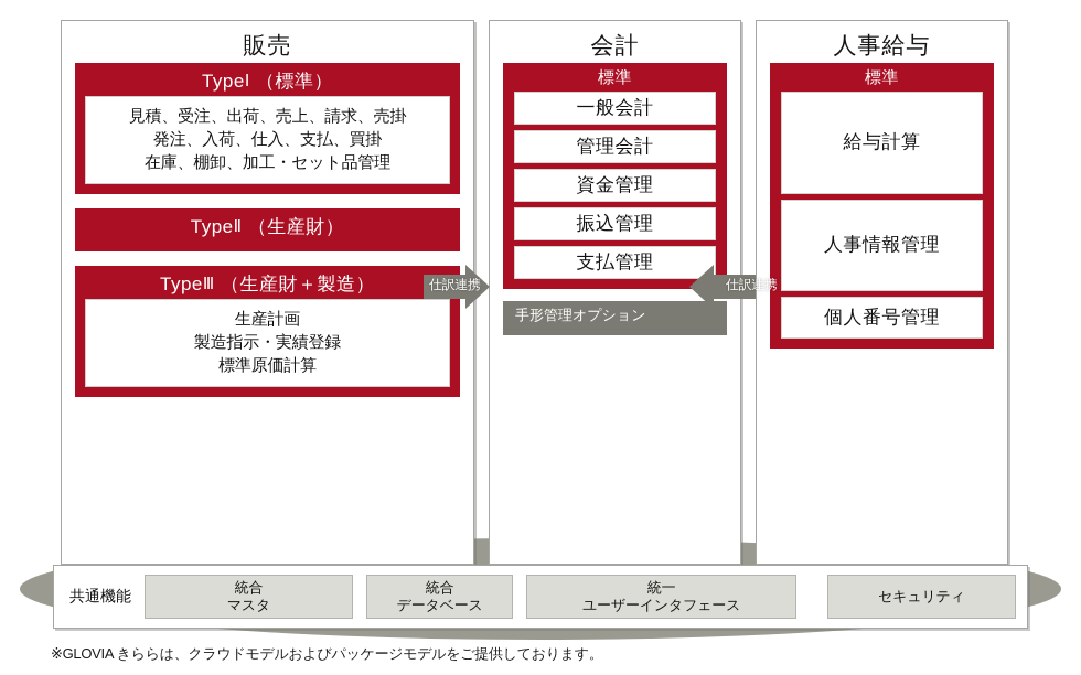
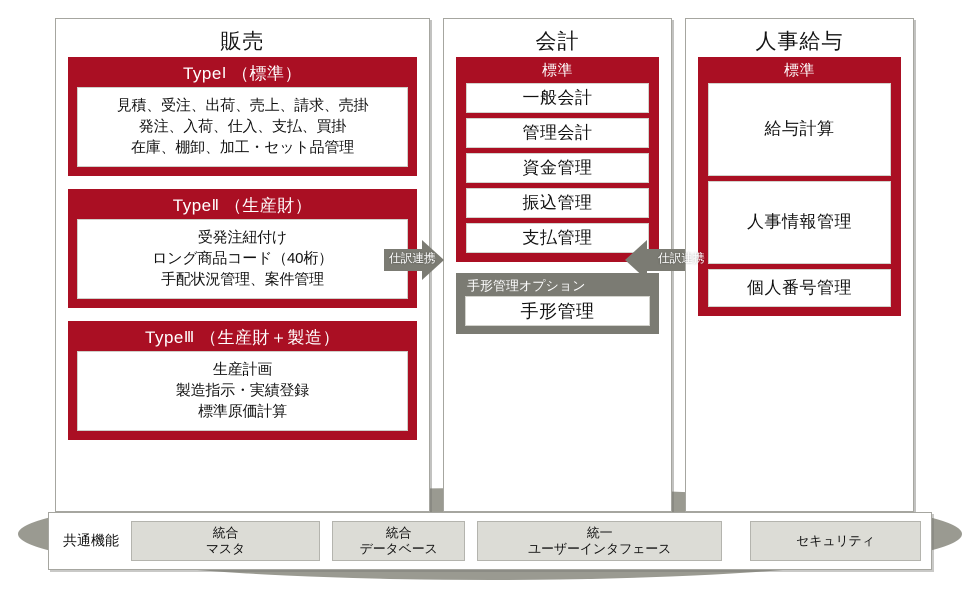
  販売
  TypeⅠ （標準）
  見積、受注、出荷、売上、請求、売掛
  発注、入荷、仕入、支払、買掛
  在庫、棚卸、加工・セット品管理
  TypeⅡ （生産財）
+ 受発注紐付け
+ ロング商品コード（40桁）
+ 手配状況管理、案件管理
  TypeⅢ （生産財＋製造）
  生産計画
  製造指示・実績登録
  標準原価計算
  会計
  標準
  一般会計
  管理会計
  資金管理
  振込管理
  支払管理
  手形管理オプション
+ 手形管理
  人事給与
  標準
  給与計算
  人事情報管理
  個人番号管理
  仕訳連携
  仕訳連携
  共通機能
  統合
  マスタ
  統合
  データベース
  統一
  ユーザーインタフェース
  セキュリティ
- ※GLOVIA きららは、クラウドモデルおよびパッケージモデルをご提供しております。
